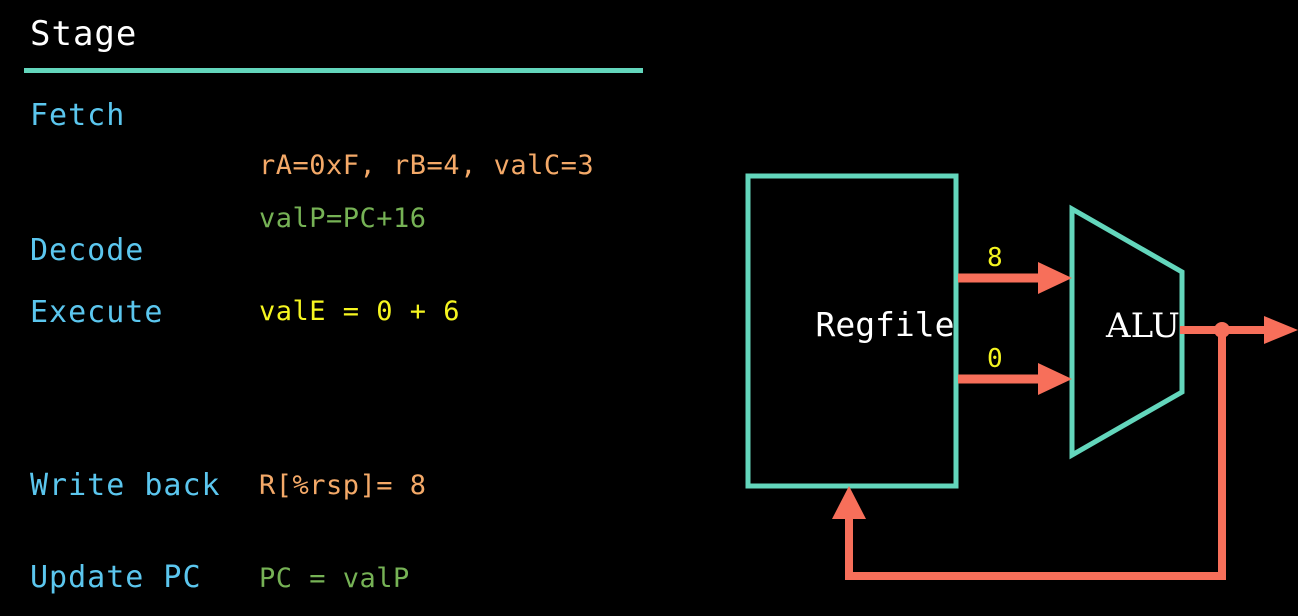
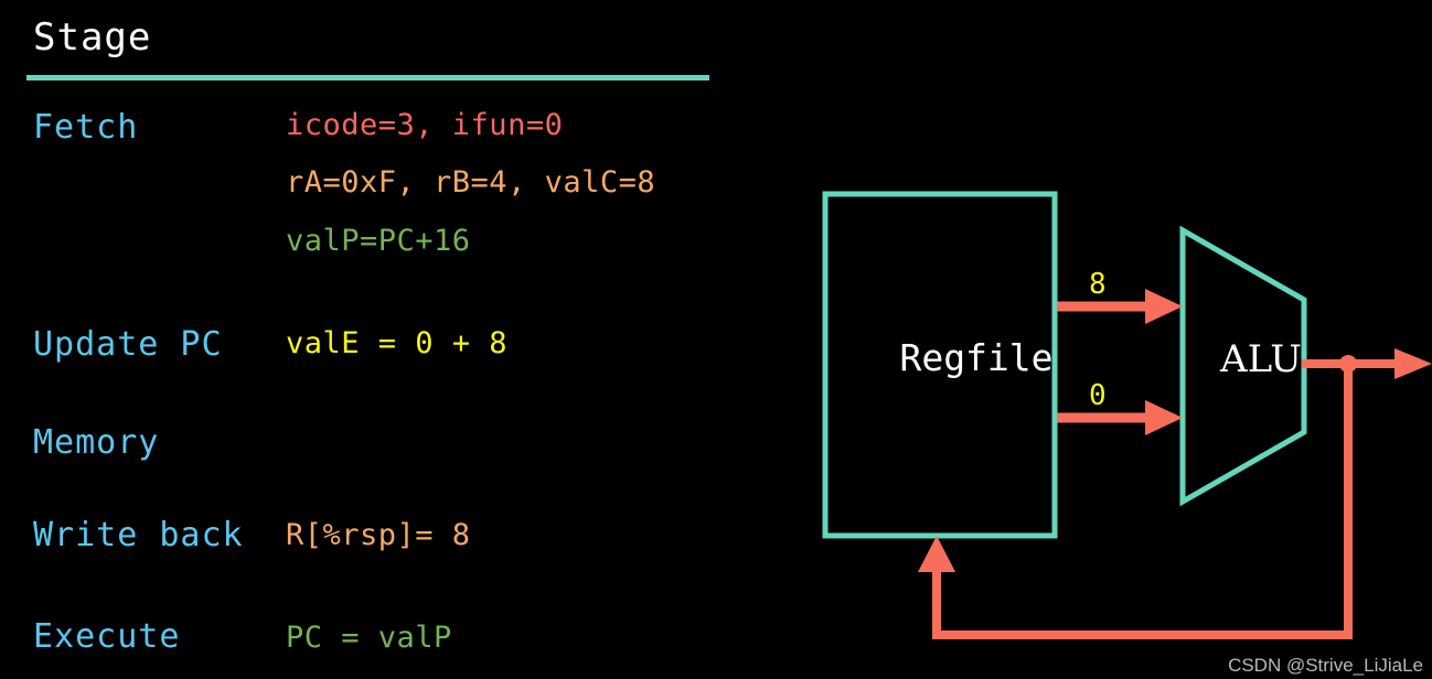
  Stage
  Fetch
+ icode=3, ifun=0
- rA=0xF, rB=4, valC=3
+ rA=0xF, rB=4, valC=8
  valP=PC+16
- Decode
- Execute
+ Update PC
- valE = 0 + 6
+ valE = 0 + 8
+ Memory
  Write back
  R[%rsp]= 8
- Update PC
+ Execute
  PC = valP
  Regfile
  ALU
  8
  0
+ CSDN @Strive_LiJiaLe
